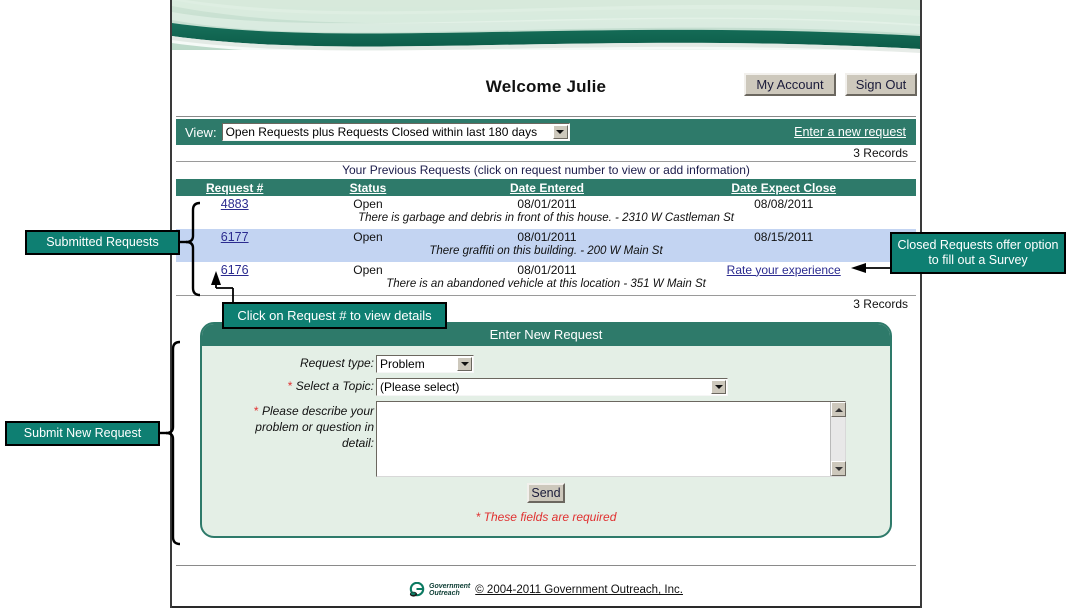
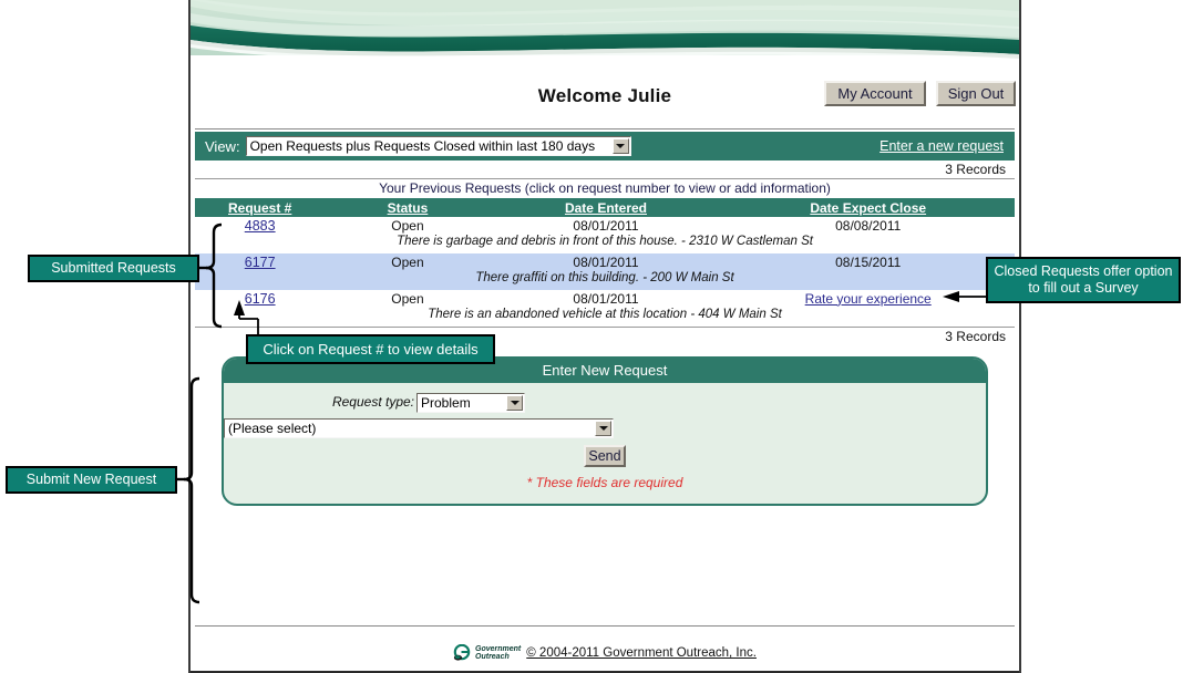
  Welcome Julie
  My Account
  Sign Out
  View:
  Open Requests plus Requests Closed within last 180 days
  Enter a new request
  3 Records
  Your Previous Requests (click on request number to view or add information)
  Request #
  Status
  Date Entered
  Date Expect Close
  4883
  Open
  08/01/2011
  08/08/2011
  There is garbage and debris in front of this house. - 2310 W Castleman St
  6177
  Open
  08/01/2011
  08/15/2011
  There graffiti on this building. - 200 W Main St
  6176
  Open
  08/01/2011
  Rate your experience
- There is an abandoned vehicle at this location - 351 W Main St
+ There is an abandoned vehicle at this location - 404 W Main St
  3 Records
  Enter New Request
  Request type:
  Problem
- * Select a Topic:
  (Please select)
- * Please describe your
- problem or question in
- detail:
  Send
  * These fields are required
  © 2004-2011 Government Outreach, Inc.
  Submitted Requests
  Submit New Request
  Click on Request # to view details
  Closed Requests offer option to fill out a Survey
